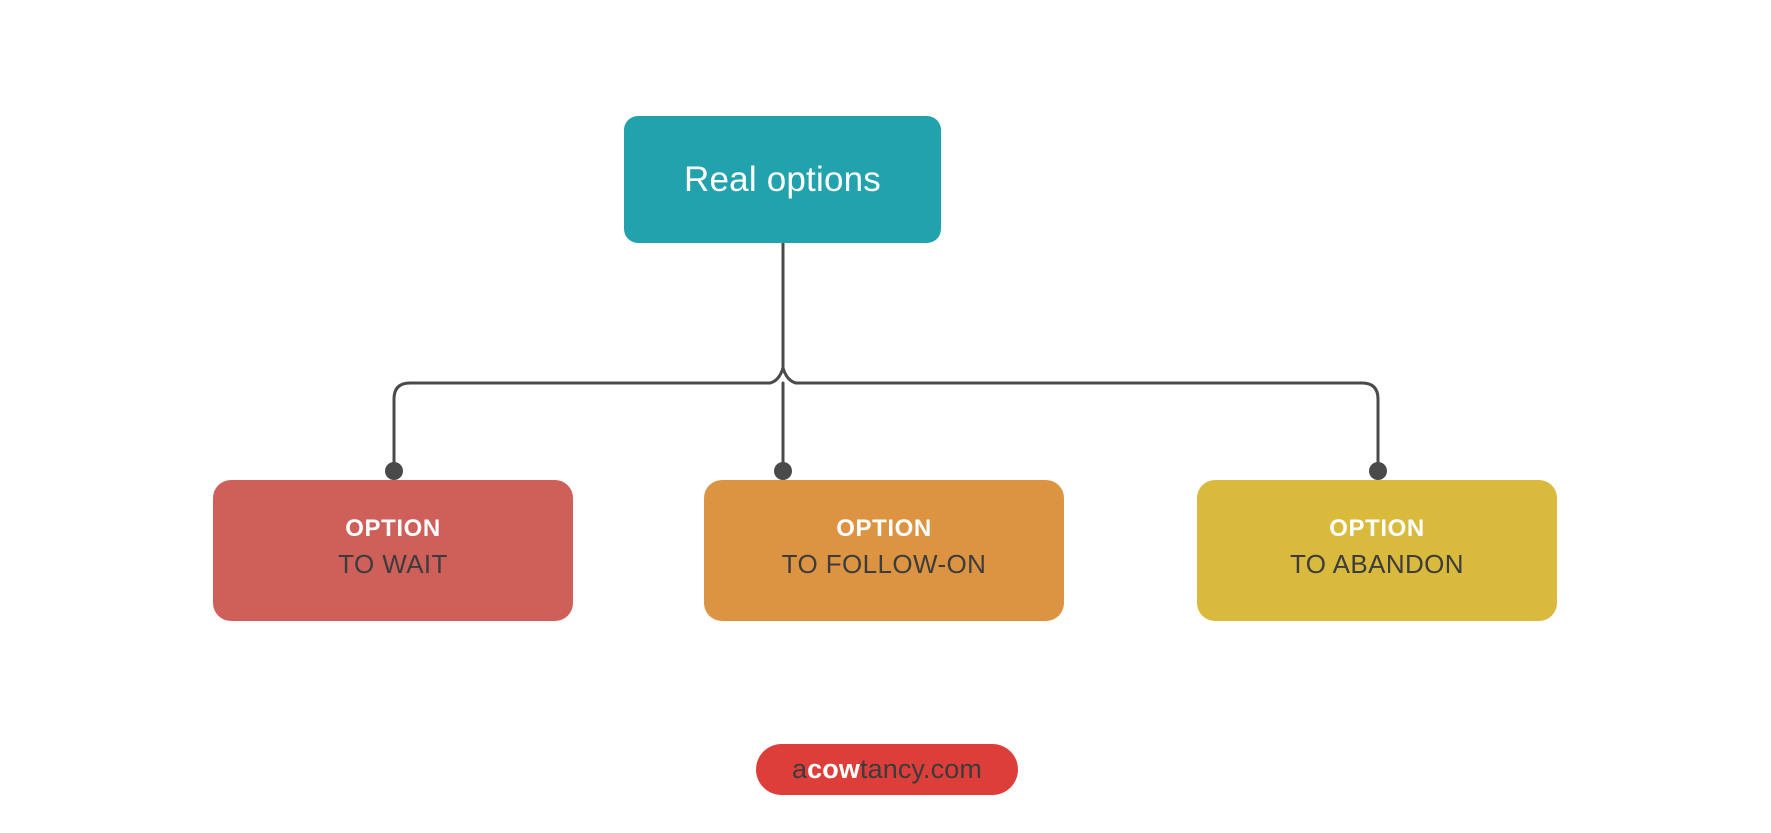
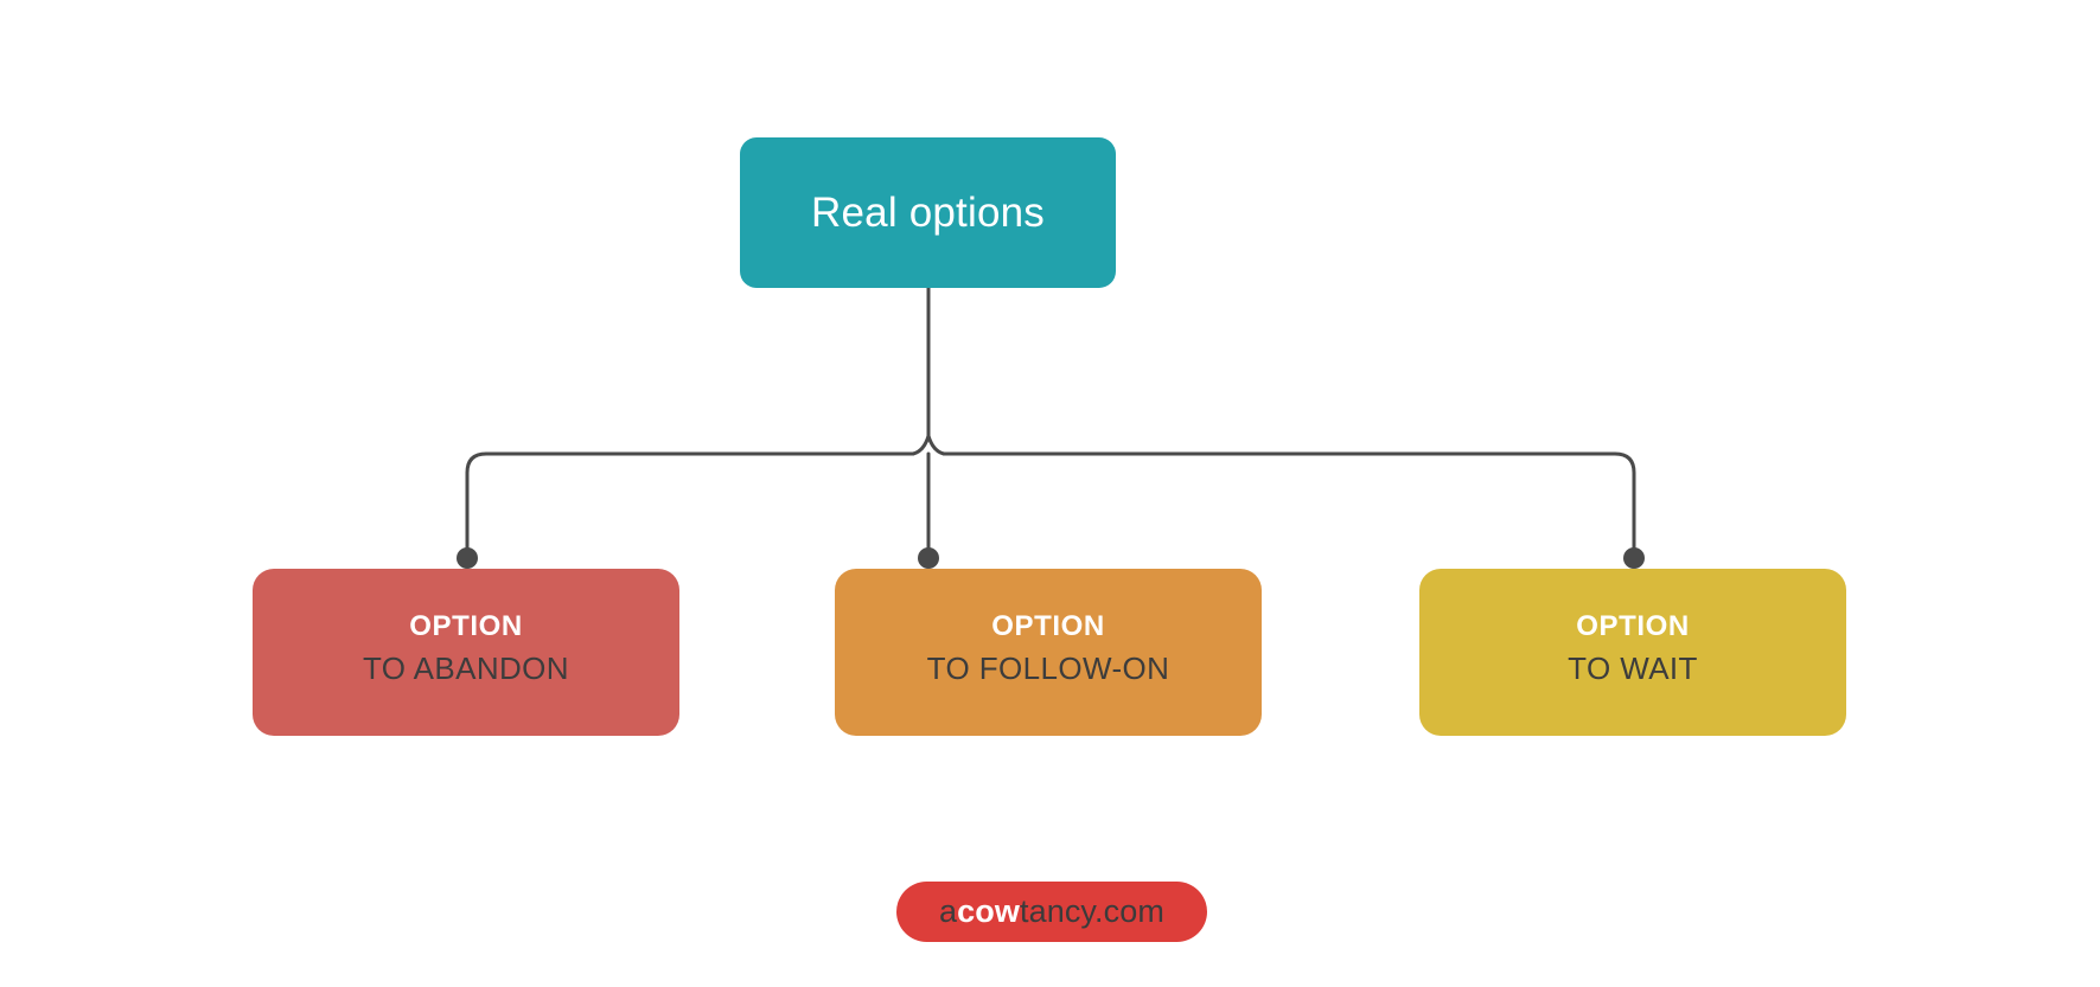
  Real options
  OPTION
- TO WAIT
+ TO ABANDON
  OPTION
  TO FOLLOW-ON
  OPTION
- TO ABANDON
+ TO WAIT
  acowtancy.com
